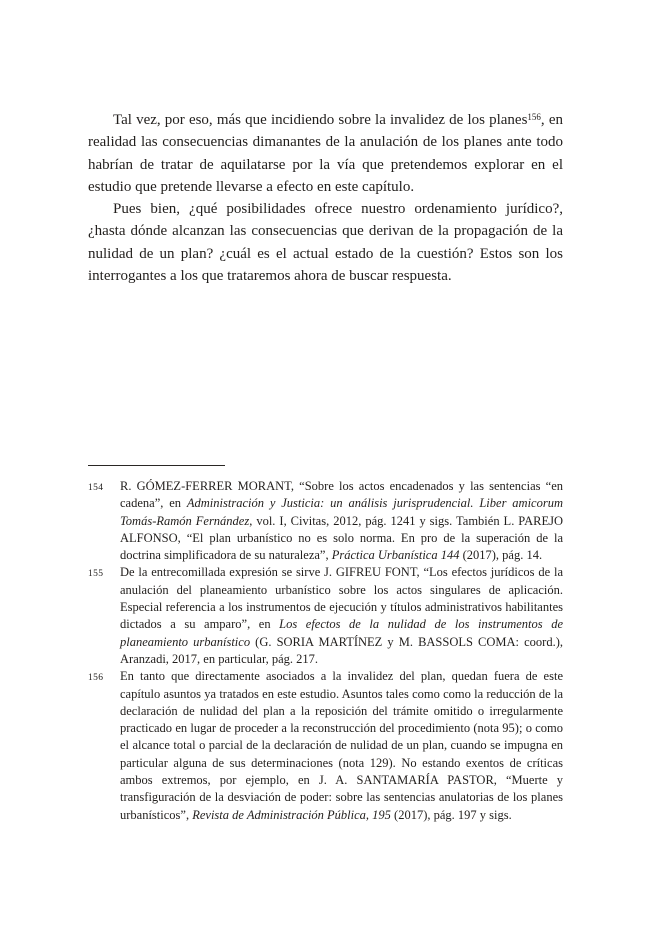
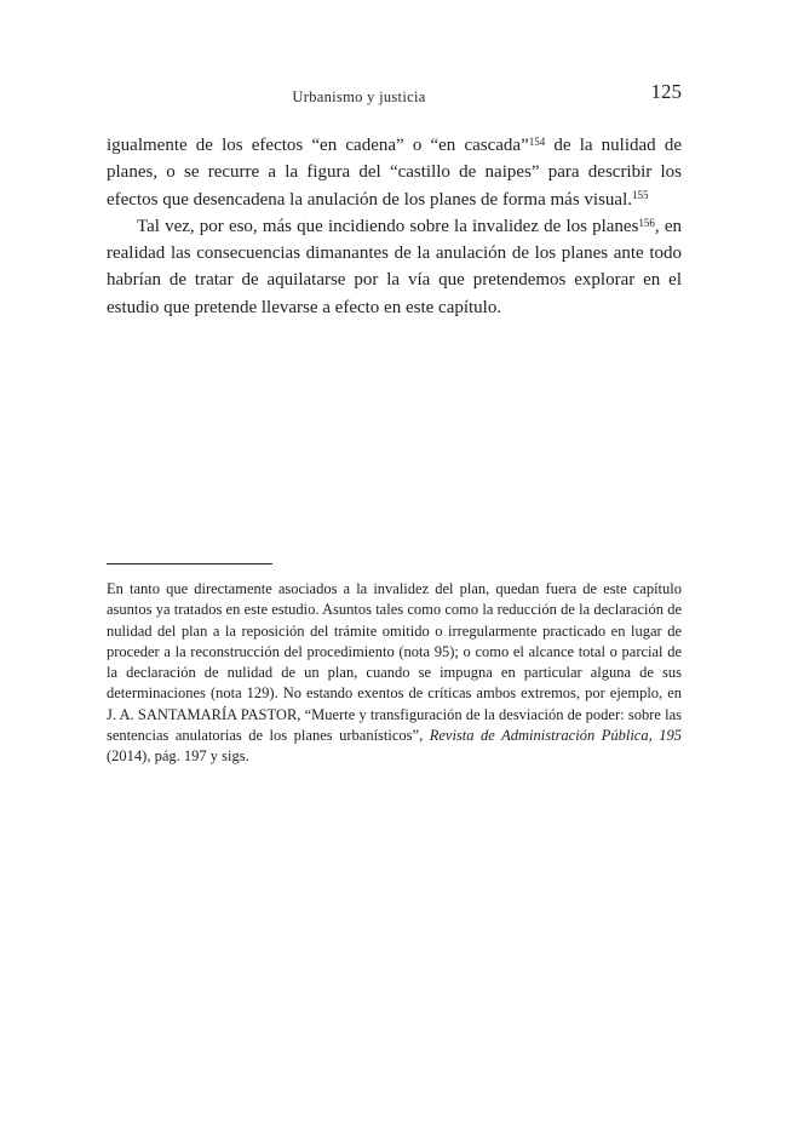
+ Urbanismo y justicia
+ 125
+ igualmente de los efectos “en cadena” o “en cascada”154 de la nulidad de planes, o se recurre a la figura del “castillo de naipes” para describir los efectos que desencadena la anulación de los planes de forma más visual.155
  Tal vez, por eso, más que incidiendo sobre la invalidez de los planes156, en realidad las consecuencias dimanantes de la anulación de los planes ante todo habrían de tratar de aquilatarse por la vía que pretendemos explorar en el estudio que pretende llevarse a efecto en este capítulo.
- Pues bien, ¿qué posibilidades ofrece nuestro ordenamiento jurídico?, ¿hasta dónde alcanzan las consecuencias que derivan de la propagación de la nulidad de un plan? ¿cuál es el actual estado de la cuestión? Estos son los interrogantes a los que trataremos ahora de buscar respuesta.
- 154
- R. GÓMEZ-FERRER MORANT, “Sobre los actos encadenados y las sentencias “en cadena”, en Administración y Justicia: un análisis jurisprudencial. Liber amicorum Tomás-Ramón Fernández, vol. I, Civitas, 2012, pág. 1241 y sigs. También L. PAREJO ALFONSO, “El plan urbanístico no es solo norma. En pro de la superación de la doctrina simplificadora de su naturaleza”, Práctica Urbanística 144 (2017), pág. 14.
- 155
- De la entrecomillada expresión se sirve J. GIFREU FONT, “Los efectos jurídicos de la anulación del planeamiento urbanístico sobre los actos singulares de aplicación. Especial referencia a los instrumentos de ejecución y títulos administrativos habilitantes dictados a su amparo”, en Los efectos de la nulidad de los instrumentos de planeamiento urbanístico (G. SORIA MARTÍNEZ y M. BASSOLS COMA: coord.), Aranzadi, 2017, en particular, pág. 217.
- 156
- En tanto que directamente asociados a la invalidez del plan, quedan fuera de este capítulo asuntos ya tratados en este estudio. Asuntos tales como como la reducción de la declaración de nulidad del plan a la reposición del trámite omitido o irregularmente practicado en lugar de proceder a la reconstrucción del procedimiento (nota 95); o como el alcance total o parcial de la declaración de nulidad de un plan, cuando se impugna en particular alguna de sus determinaciones (nota 129). No estando exentos de críticas ambos extremos, por ejemplo, en J. A. SANTAMARÍA PASTOR, “Muerte y transfiguración de la desviación de poder: sobre las sentencias anulatorias de los planes urbanísticos”, Revista de Administración Pública, 195 (2017), pág. 197 y sigs.
+ En tanto que directamente asociados a la invalidez del plan, quedan fuera de este capítulo asuntos ya tratados en este estudio. Asuntos tales como como la reducción de la declaración de nulidad del plan a la reposición del trámite omitido o irregularmente practicado en lugar de proceder a la reconstrucción del procedimiento (nota 95); o como el alcance total o parcial de la declaración de nulidad de un plan, cuando se impugna en particular alguna de sus determinaciones (nota 129). No estando exentos de críticas ambos extremos, por ejemplo, en J. A. SANTAMARÍA PASTOR, “Muerte y transfiguración de la desviación de poder: sobre las sentencias anulatorias de los planes urbanísticos”, Revista de Administración Pública, 195 (2014), pág. 197 y sigs.
